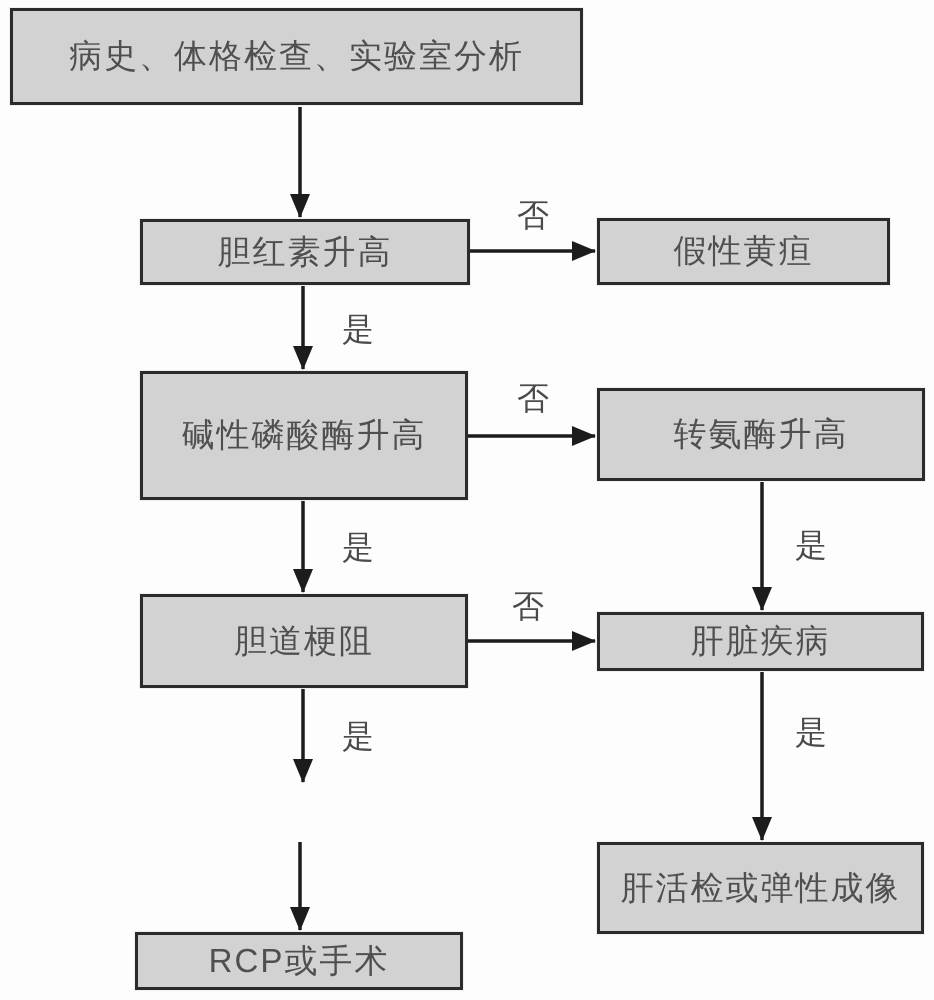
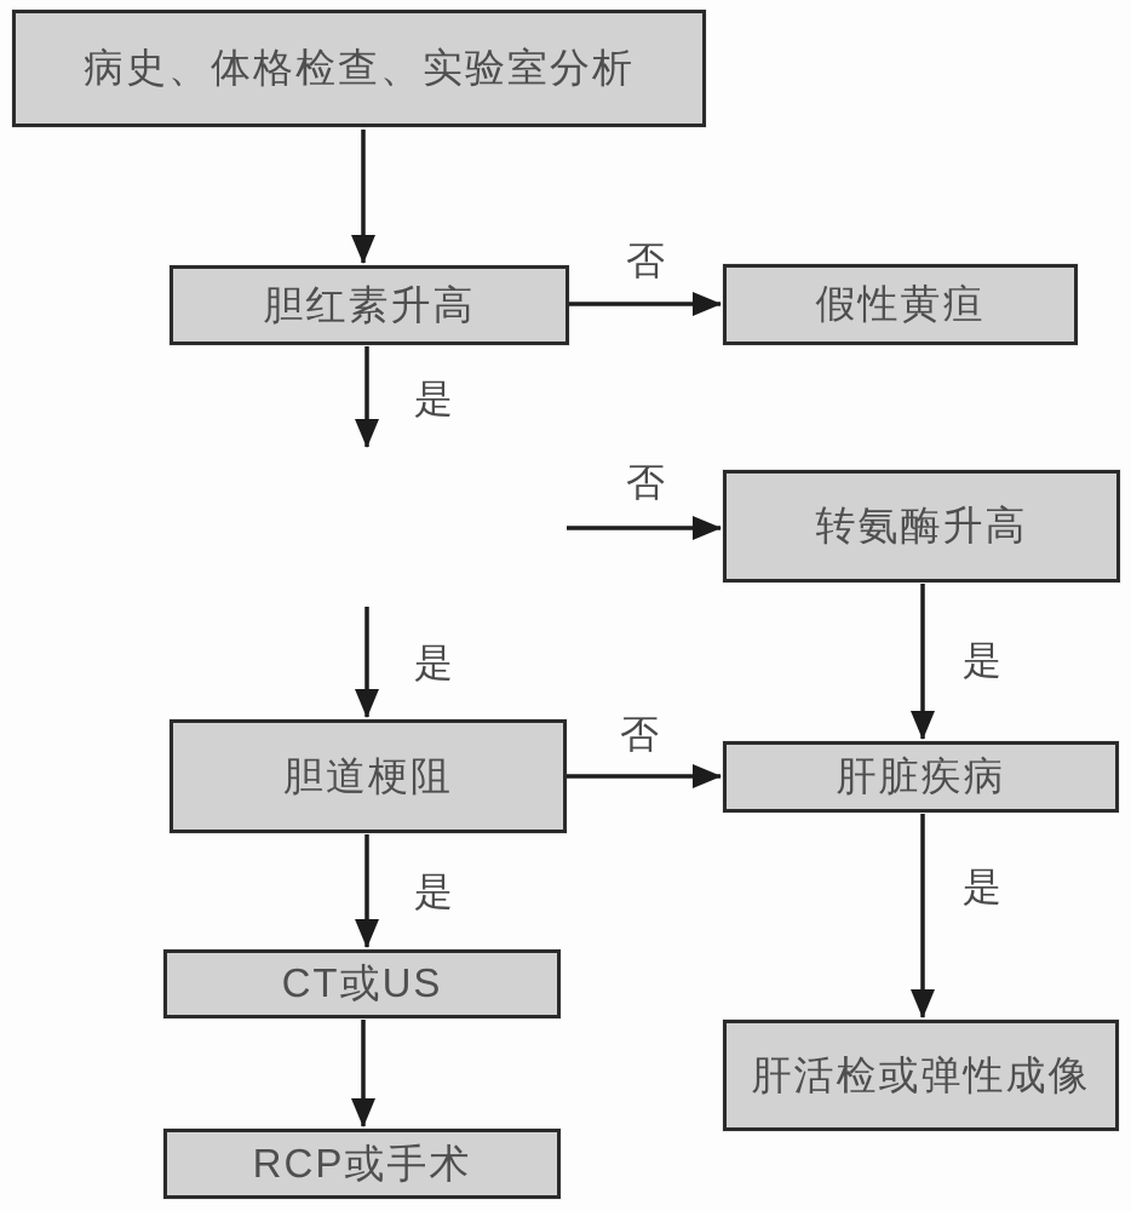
  病史、体格检查、实验室分析
  胆红素升高
  假性黄疸
- 碱性磷酸酶升高
  转氨酶升高
  胆道梗阻
  肝脏疾病
+ CT或US
  RCP或手术
  肝活检或弹性成像
  否
  是
  否
  是
  否
  是
  是
  是
